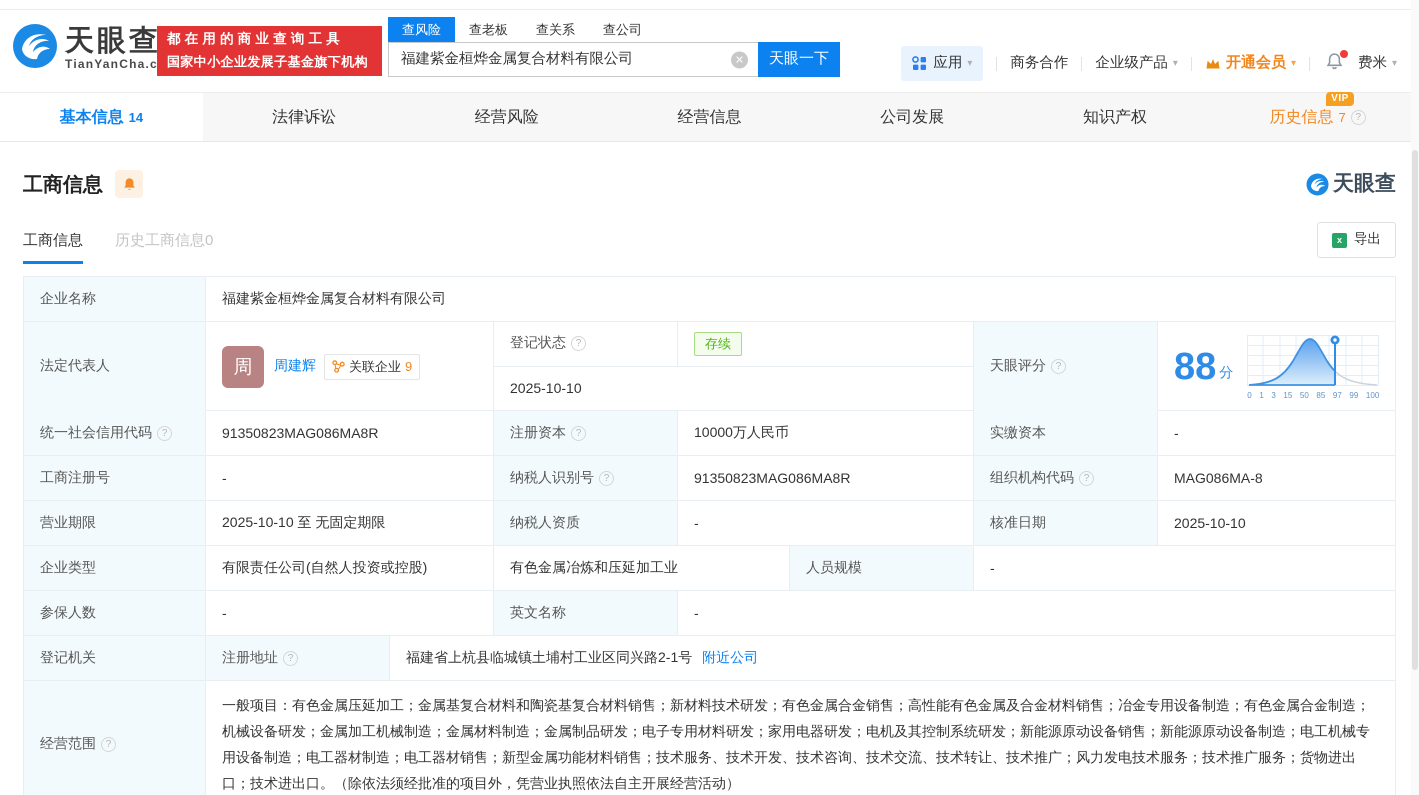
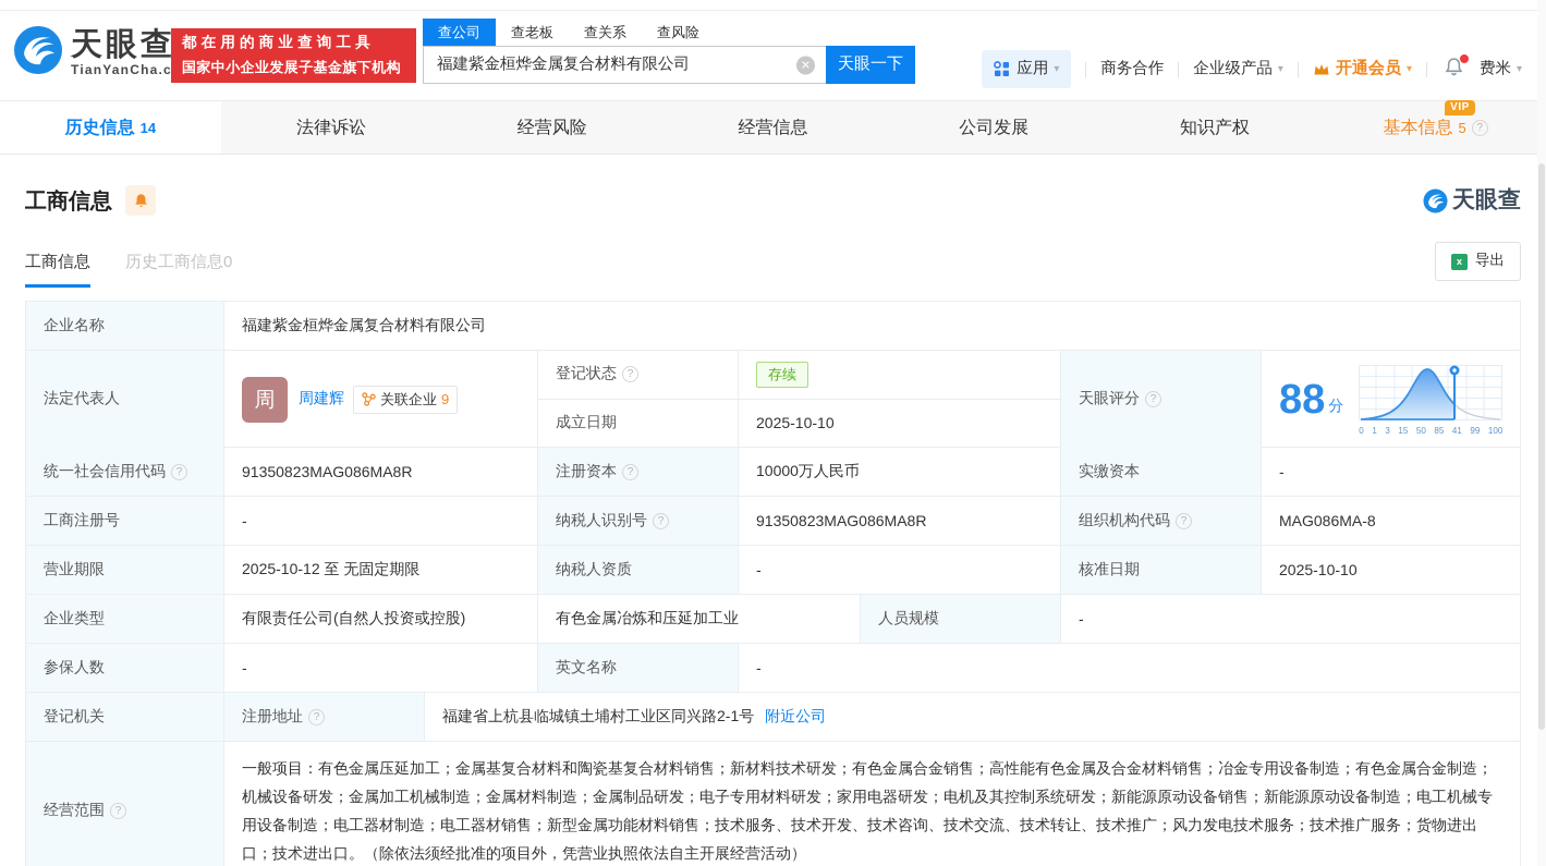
  天眼查
  TianYanCha.c
  都在用的商业查询工具
  国家中小企业发展子基金旗下机构
- 查风险
+ 查公司
  查老板
  查关系
- 查公司
+ 查风险
  福建紫金桓烨金属复合材料有限公司
  ✕
  天眼一下
  应用
  ▾
  商务合作
  企业级产品
  ▾
  开通会员
  ▾
  费米
  ▾
- 基本信息
+ 历史信息
  14
  法律诉讼
  经营风险
  经营信息
  公司发展
  知识产权
- 历史信息
+ 基本信息
- 7
+ 5
  VIP
  ?
  工商信息
  天眼查
  工商信息
  历史工商信息0
  x
  导出
  企业名称
  福建紫金桓烨金属复合材料有限公司
  法定代表人
  周
  周建辉
  关联企业
  9
  登记状态
  ?
  存续
+ 成立日期
  2025-10-10
  天眼评分
  ?
  88
  分
  0
  1
  3
  15
  50
  85
- 97
+ 41
  99
  100
  统一社会信用代码
  ?
  91350823MAG086MA8R
  注册资本
  ?
  10000万人民币
  实缴资本
  -
  工商注册号
  -
  纳税人识别号
  ?
  91350823MAG086MA8R
  组织机构代码
  ?
  MAG086MA-8
  营业期限
- 2025-10-10 至 无固定期限
+ 2025-10-12 至 无固定期限
  纳税人资质
  -
  核准日期
  2025-10-10
  企业类型
  有限责任公司(自然人投资或控股)
  有色金属冶炼和压延加工业
  人员规模
  -
  参保人数
  -
  英文名称
  -
  登记机关
  注册地址
  ?
  福建省上杭县临城镇土埔村工业区同兴路2-1号
  附近公司
  经营范围
  ?
  一般项目：有色金属压延加工；金属基复合材料和陶瓷基复合材料销售；新材料技术研发；有色金属合金销售；高性能有色金属及合金材料销售；冶金专用设备制造；有色金属合金制造；机械设备研发；金属加工机械制造；金属材料制造；金属制品研发；电子专用材料研发；家用电器研发；电机及其控制系统研发；新能源原动设备销售；新能源原动设备制造；电工机械专用设备制造；电工器材制造；电工器材销售；新型金属功能材料销售；技术服务、技术开发、技术咨询、技术交流、技术转让、技术推广；风力发电技术服务；技术推广服务；货物进出口；技术进出口。（除依法须经批准的项目外，凭营业执照依法自主开展经营活动）
